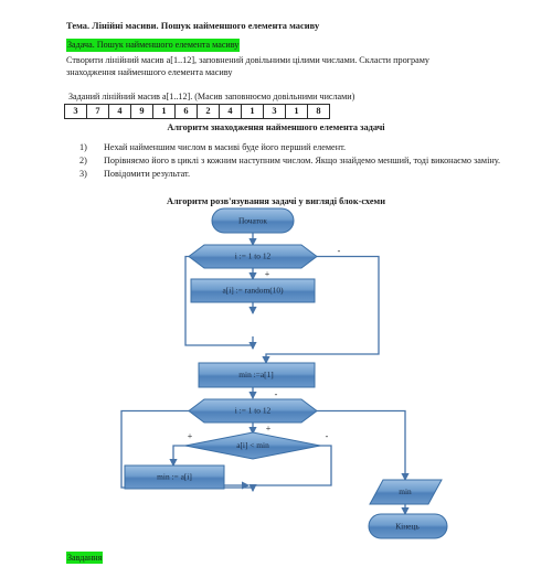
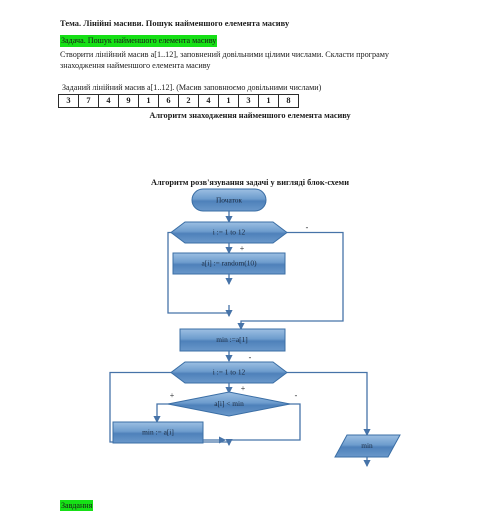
  Тема. Лінійні масиви. Пошук найменшого елемента масиву
  Задача. Пошук найменшого елемента масиву
  Створити лінійний масив a[1..12], заповнений довільними цілими числами. Скласти програму знаходження найменшого елемента масиву
  Заданий лінійний масив a[1..12]. (Масив заповнюємо довільними числами)
  3	7	4	9	1	6	2	4	1	3	1	8
- Алгоритм знаходження найменшого елемента задачі
+ Алгоритм знаходження найменшого елемента масиву
- 1)
- Нехай найменшим числом в масиві буде його перший елемент.
- 2)
- Порівняємо його в циклі з кожним наступним числом. Якщо знайдемо менший, тоді виконаємо заміну.
- 3)
- Повідомити результат.
  Алгоритм розв'язування задачі у вигляді блок-схеми
  Початок
  i := 1 to 12
  a[i] := random(10)
  min :=a[1]
  i := 1 to 12
  a[i] < min
  min := a[i]
  min
- Кінець
  -
  +
  -
  +
  +
  -
  Завдання
